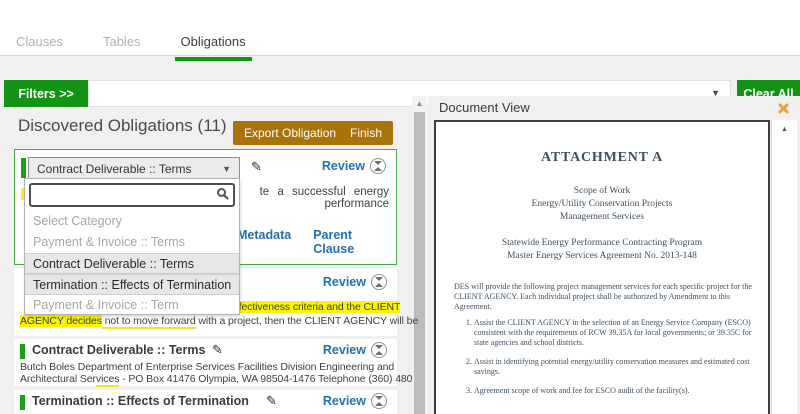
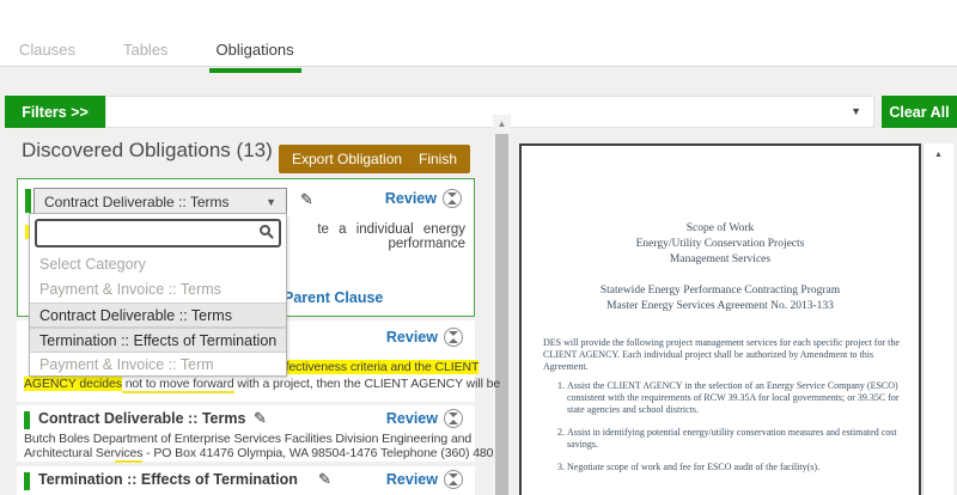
  Clauses
  Tables
  Obligations
  Filters >>
  ▼
  Clear All
- Discovered Obligations (11)
+ Discovered Obligations (13)
  Export Obligation
  Finish
  Contract Deliverable :: Terms
  ▼
  ✎
  Review
- te a successful energy performance
+ te a individual energy performance
- Metadata
  Parent Clause
  Select Category
  Payment & Invoice :: Terms
  Contract Deliverable :: Terms
  Termination :: Effects of Termination
  Payment & Invoice :: Term
  Review
  fectiveness criteria and the CLIENT
  AGENCY decides not to move forward with a project, then the CLIENT AGENCY will be
  Contract Deliverable :: Terms
  ✎
  Review
  Butch Boles Department of Enterprise Services Facilities Division Engineering and
  Architectural Services - PO Box 41476 Olympia, WA 98504-1476 Telephone (360) 480
  Termination :: Effects of Termination
  ✎
  Review
  ▲
- Document View
- ATTACHMENT A
  Scope of Work
  Energy/Utility Conservation Projects
  Management Services
  Statewide Energy Performance Contracting Program
- Master Energy Services Agreement No. 2013-148
+ Master Energy Services Agreement No. 2013-133
  DES will provide the following project management services for each specific project for the CLIENT AGENCY. Each individual project shall be authorized by Amendment to this Agreement.
  Assist the CLIENT AGENCY in the selection of an Energy Service Company (ESCO) consistent with the requirements of RCW 39.35A for local governments; or 39.35C for state agencies and school districts.
  Assist in identifying potential energy/utility conservation measures and estimated cost savings.
- Agreement scope of work and fee for ESCO audit of the facility(s).
+ Negotiate scope of work and fee for ESCO audit of the facility(s).
